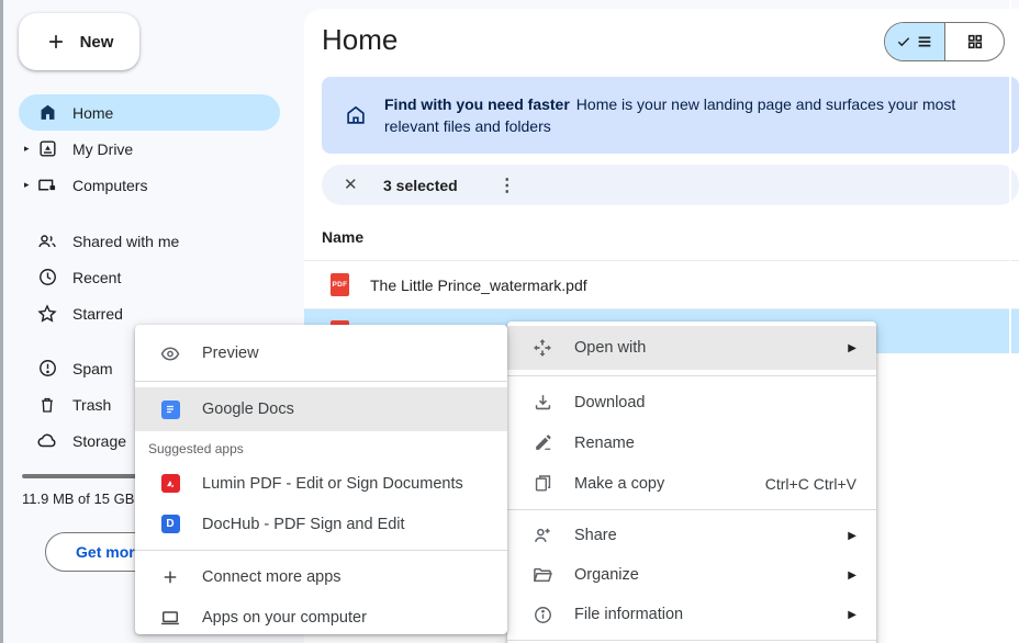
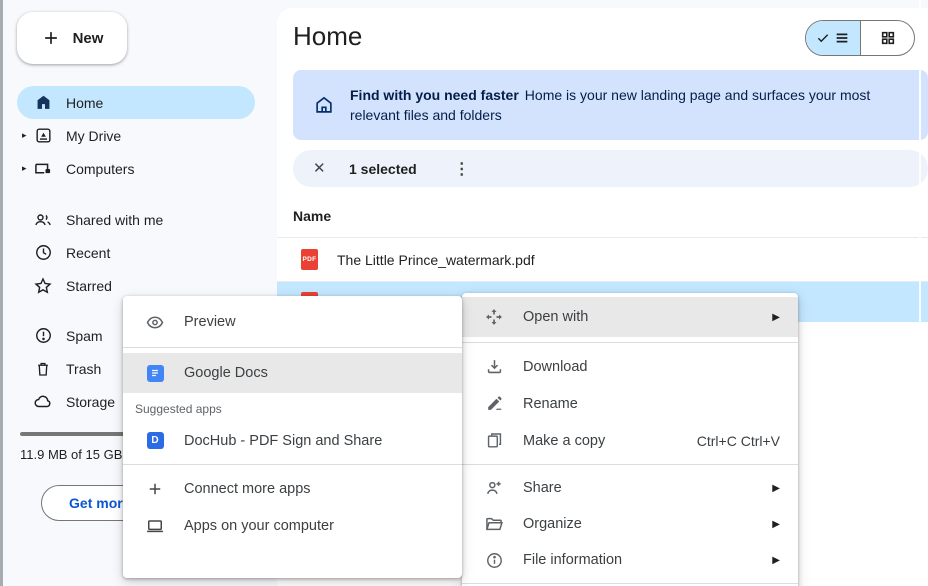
  New
  Home
  ▸
  My Drive
  ▸
  Computers
  Shared with me
  Recent
  Starred
  Spam
  Trash
  Storage
  11.9 MB of 15 GB
  Home
  Find with you need faster Home is your new landing page and surfaces your most relevant files and folders
  ✕
- 3 selected
+ 1 selected
  ⋮
  Name
  The Little Prince_watermark.pdf
  Preview
  Google Docs
  Suggested apps
- Lumin PDF - Edit or Sign Documents
  D
- DocHub - PDF Sign and Edit
+ DocHub - PDF Sign and Share
  Connect more apps
  Apps on your computer
  Open with
  ▶
  Download
  Rename
  Make a copy
  Ctrl+C Ctrl+V
  Share
  ▶
  Organize
  ▶
  File information
  ▶
